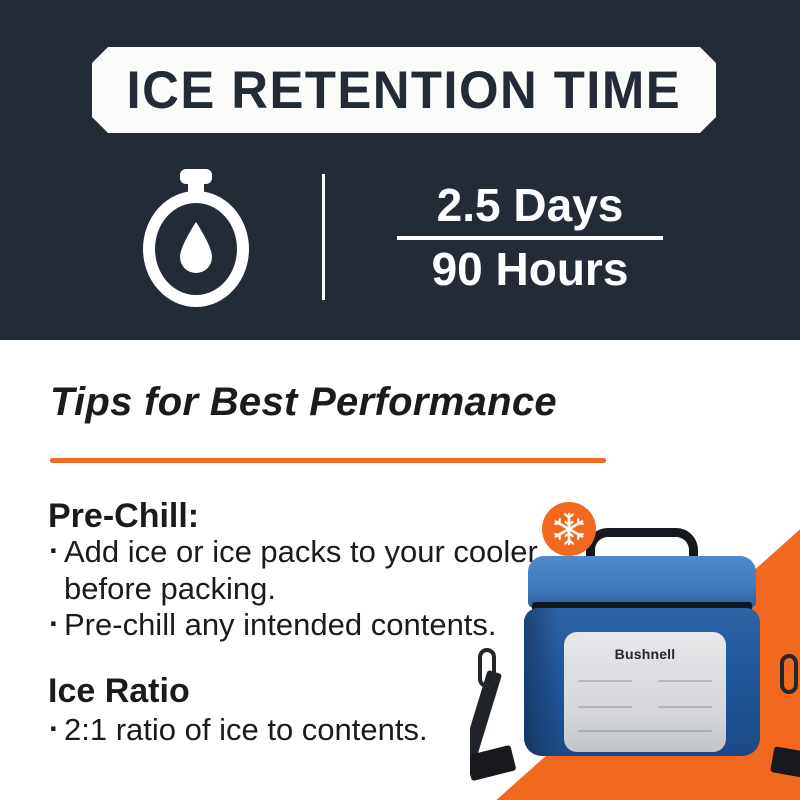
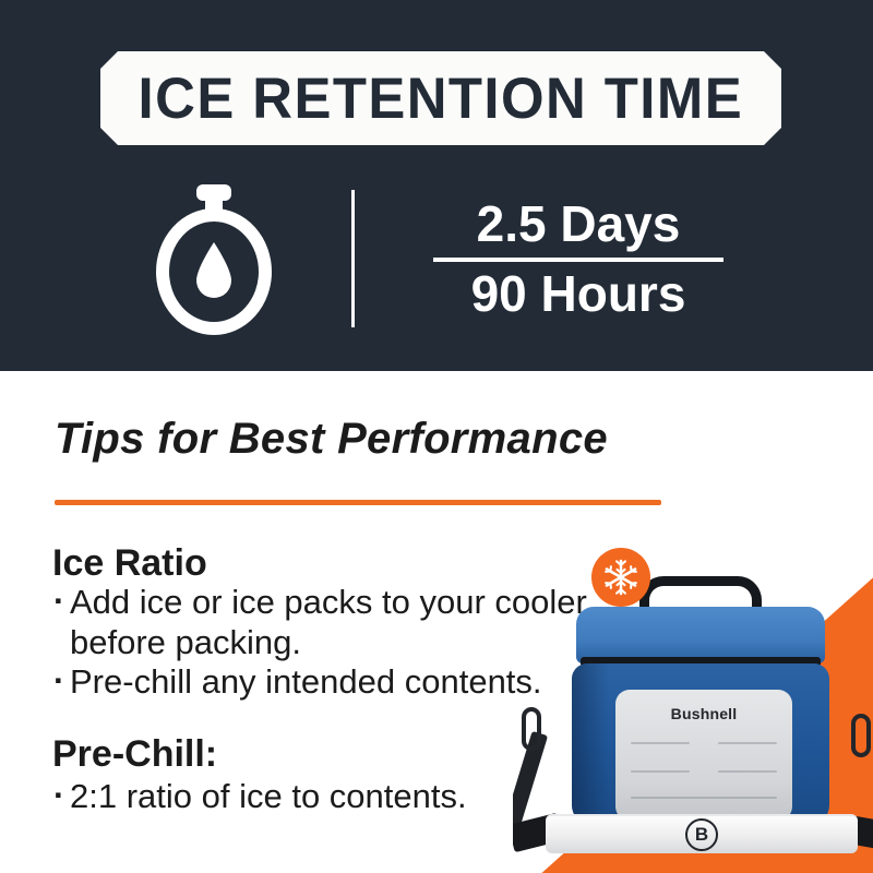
  ICE RETENTION TIME
  2.5 Days
  90 Hours
  Tips for Best Performance
- Pre-Chill:
+ Ice Ratio
  Add ice or ice packs to your cooler
  before packing.
  Pre-chill any intended contents.
- Ice Ratio
+ Pre-Chill:
  2:1 ratio of ice to contents.
  Bushnell
+ B
